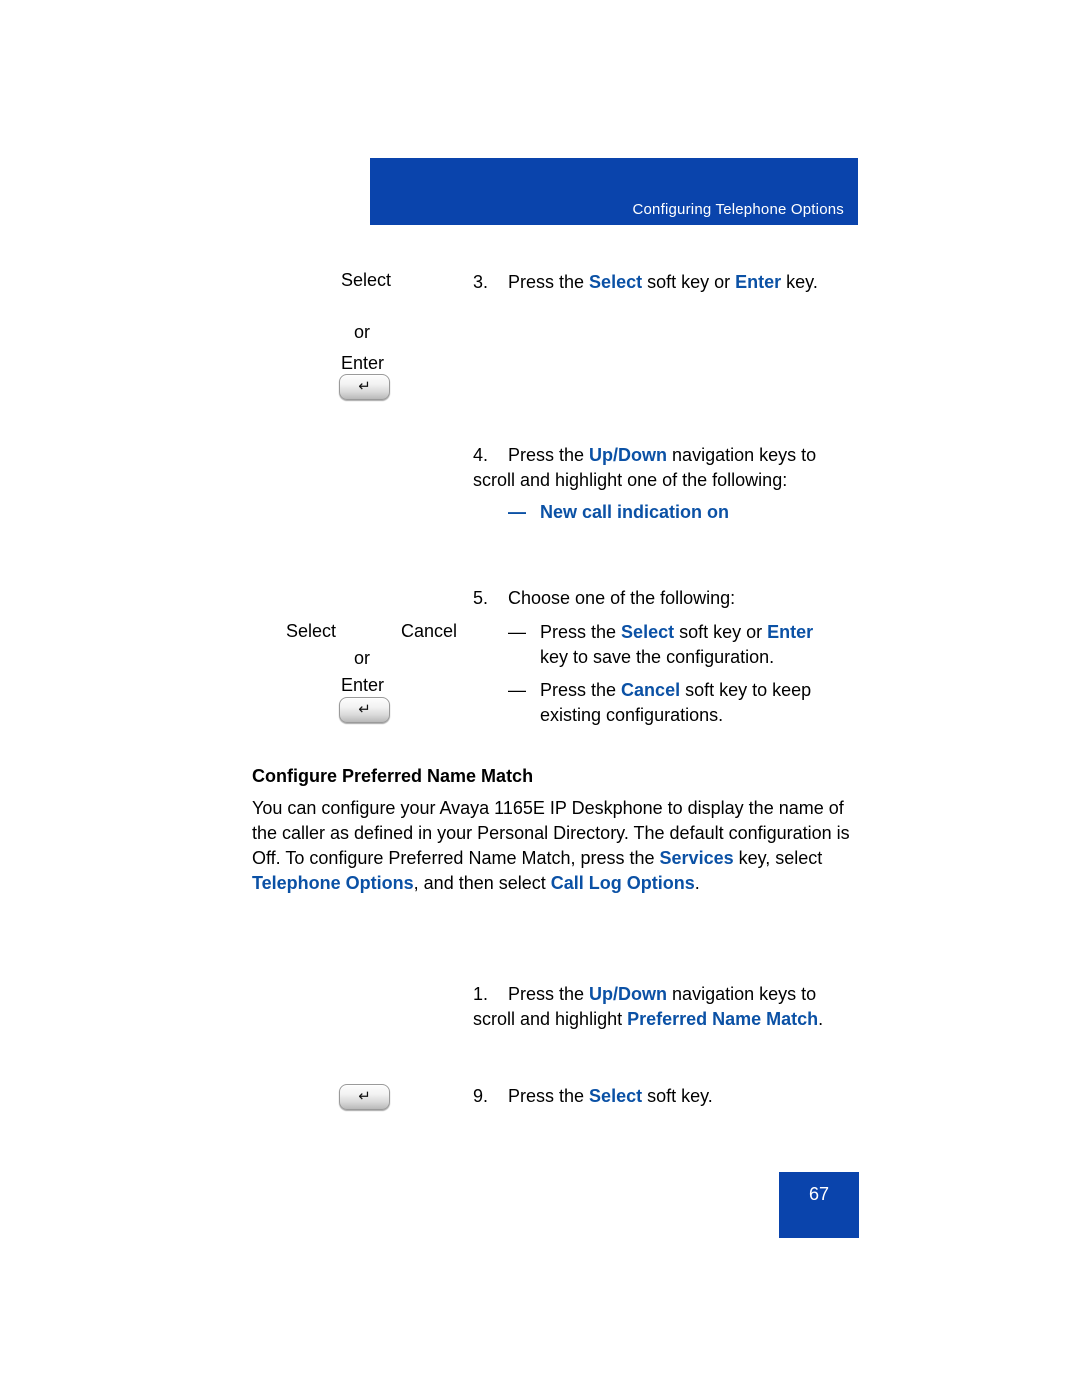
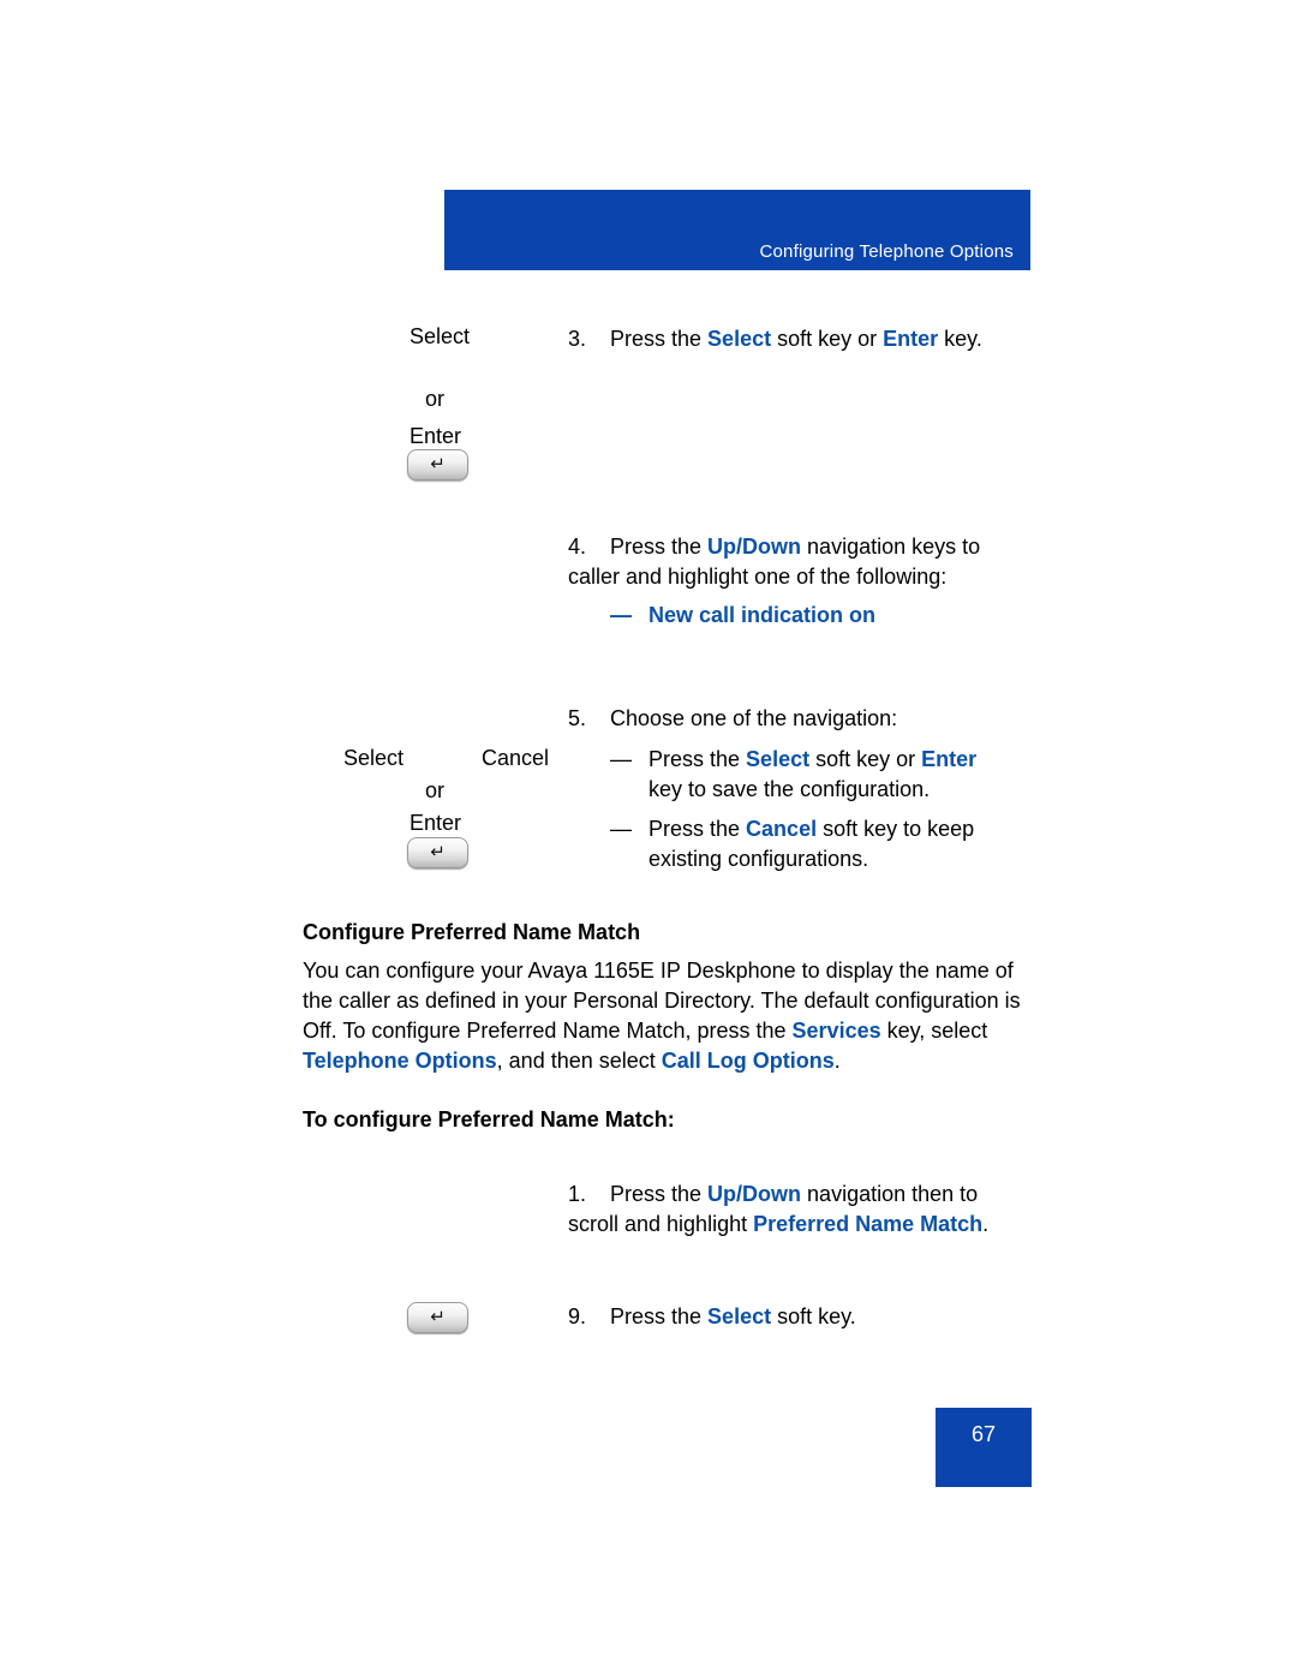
  Configuring Telephone Options
  Select
  or
  Enter
  ↵
  3.
  Press the Select soft key or Enter key.
  4.
- Press the Up/Down navigation keys to scroll and highlight one of the following:
+ Press the Up/Down navigation keys to caller and highlight one of the following:
  — New call indication on
  Select
  Cancel
  or
  Enter
  ↵
  5.
- Choose one of the following:
+ Choose one of the navigation:
  —
  Press the Select soft key or Enter key to save the configuration.
  —
  Press the Cancel soft key to keep existing configurations.
  Configure Preferred Name Match
  You can configure your Avaya 1165E IP Deskphone to display the name of the caller as defined in your Personal Directory. The default configuration is Off. To configure Preferred Name Match, press the Services key, select Telephone Options, and then select Call Log Options.
+ To configure Preferred Name Match:
  1.
- Press the Up/Down navigation keys to scroll and highlight Preferred Name Match.
+ Press the Up/Down navigation then to scroll and highlight Preferred Name Match.
  ↵
  9.
  Press the Select soft key.
  67
